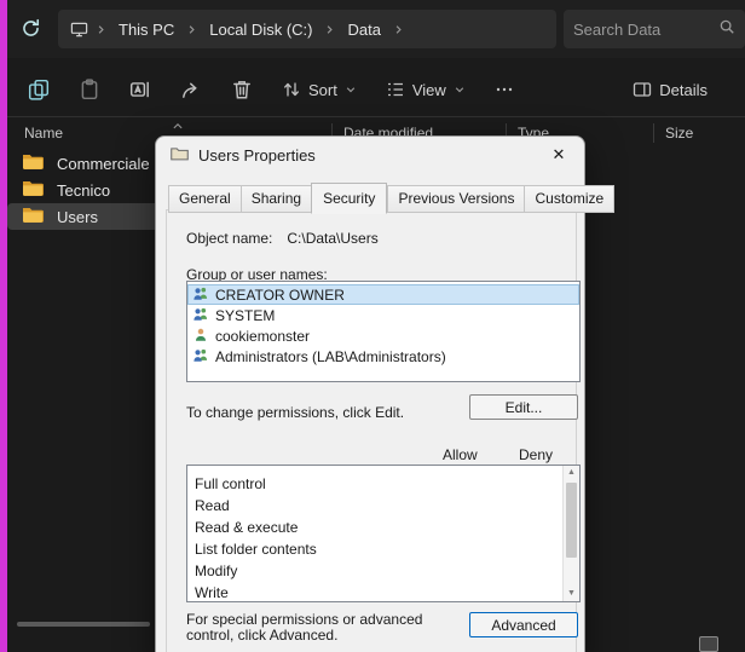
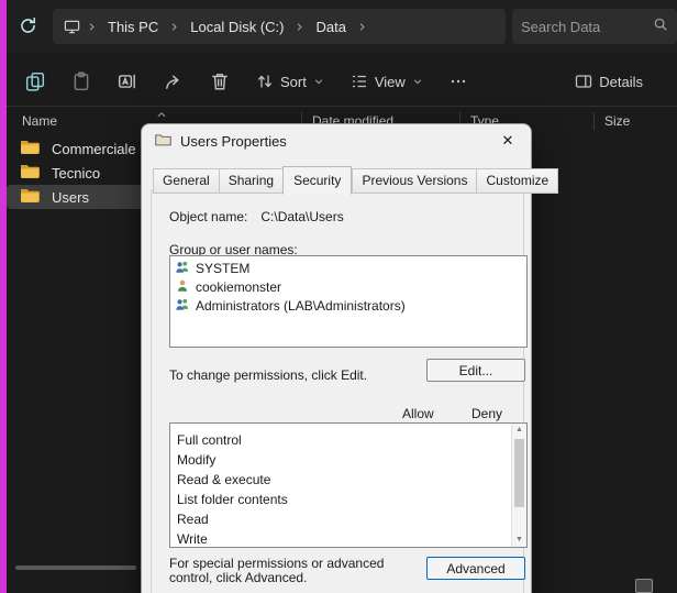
  This PC
  Local Disk (C:)
  Data
  Search Data
  Sort
  View
  Details
  Name
  Date modified
  Type
  Size
  Commerciale
  Tecnico
  Users
  Users Properties
  ✕
  General
  Sharing
  Security
  Previous Versions
  Customize
  Object name:
  C:\Data\Users
  Group or user names:
- CREATOR OWNER
  SYSTEM
  cookiemonster
  Administrators (LAB\Administrators)
  To change permissions, click Edit.
  Edit...
  Allow
  Deny
  Full control
- Read
+ Modify
  Read & execute
  List folder contents
- Modify
+ Read
  Write
  For special permissions or advanced control, click Advanced.
  Advanced
